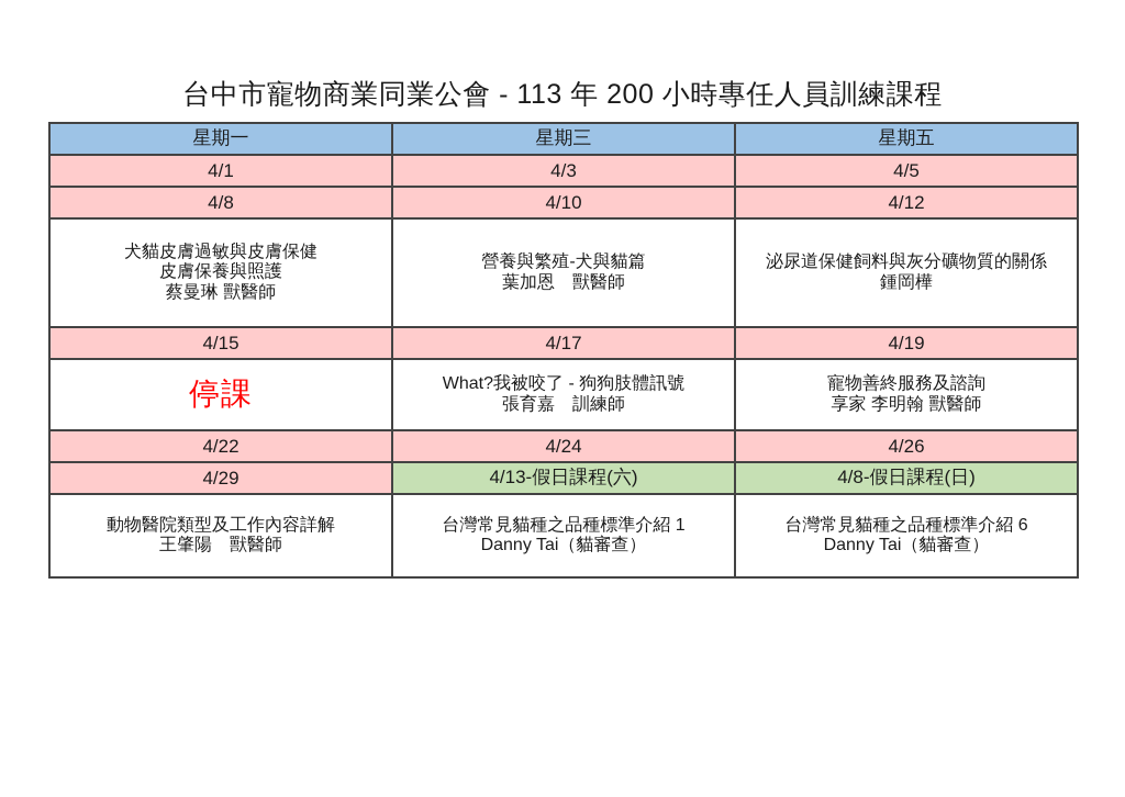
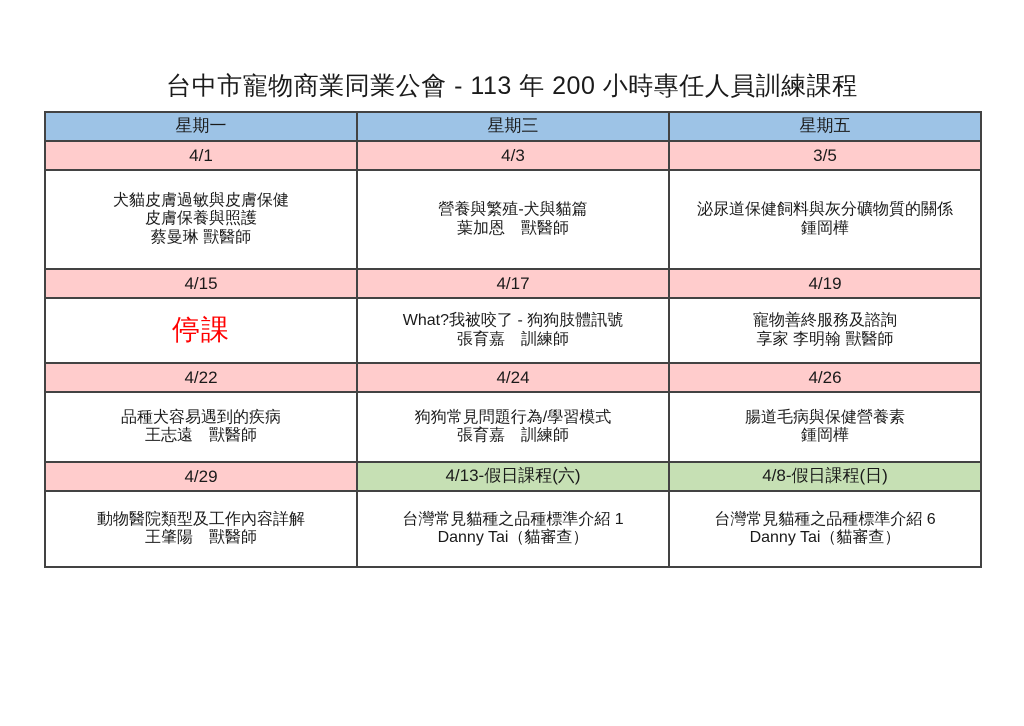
  台中市寵物商業同業公會 - 113 年 200 小時專任人員訓練課程
  星期一	星期三	星期五
- 4/1	4/3	4/5
+ 4/1	4/3	3/5
- 4/8	4/10	4/12
  犬貓皮膚過敏與皮膚保健 皮膚保養與照護 蔡曼琳 獸醫師	營養與繁殖-犬與貓篇 葉加恩 獸醫師	泌尿道保健飼料與灰分礦物質的關係 鍾岡樺
  4/15	4/17	4/19
  停課	What?我被咬了 - 狗狗肢體訊號 張育嘉 訓練師	寵物善終服務及諮詢 享家 李明翰 獸醫師
  4/22	4/24	4/26
+ 品種犬容易遇到的疾病 王志遠 獸醫師	狗狗常見問題行為/學習模式 張育嘉 訓練師	腸道毛病與保健營養素 鍾岡樺
  4/29	4/13-假日課程(六)	4/8-假日課程(日)
  動物醫院類型及工作內容詳解 王肇陽 獸醫師	台灣常見貓種之品種標準介紹 1 Danny Tai（貓審查）	台灣常見貓種之品種標準介紹 6 Danny Tai（貓審查）
